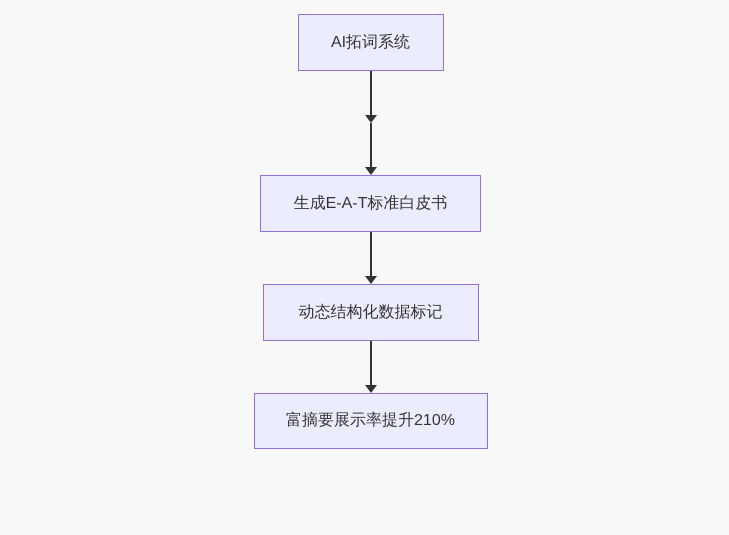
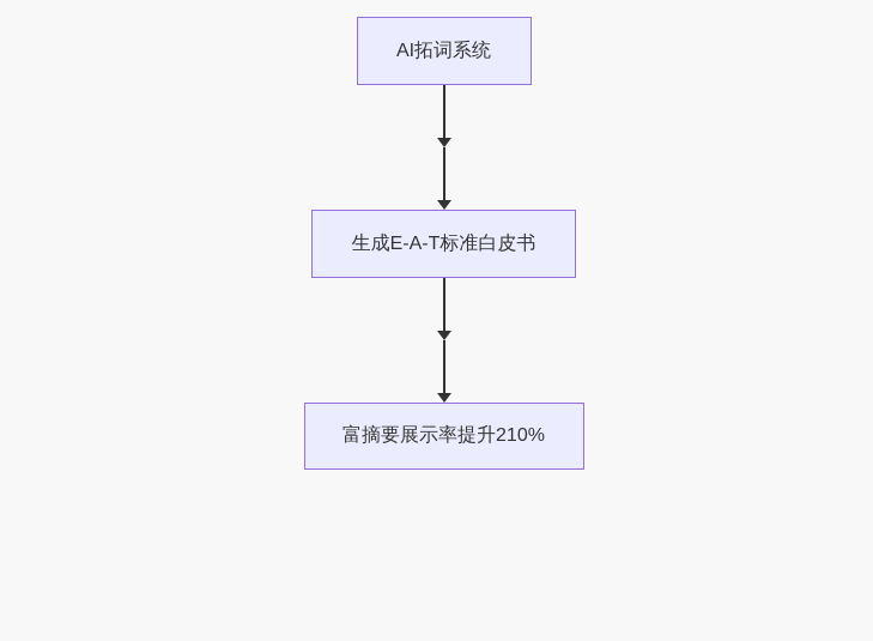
  AI拓词系统
  生成E-A-T标准白皮书
- 动态结构化数据标记
  富摘要展示率提升210%
